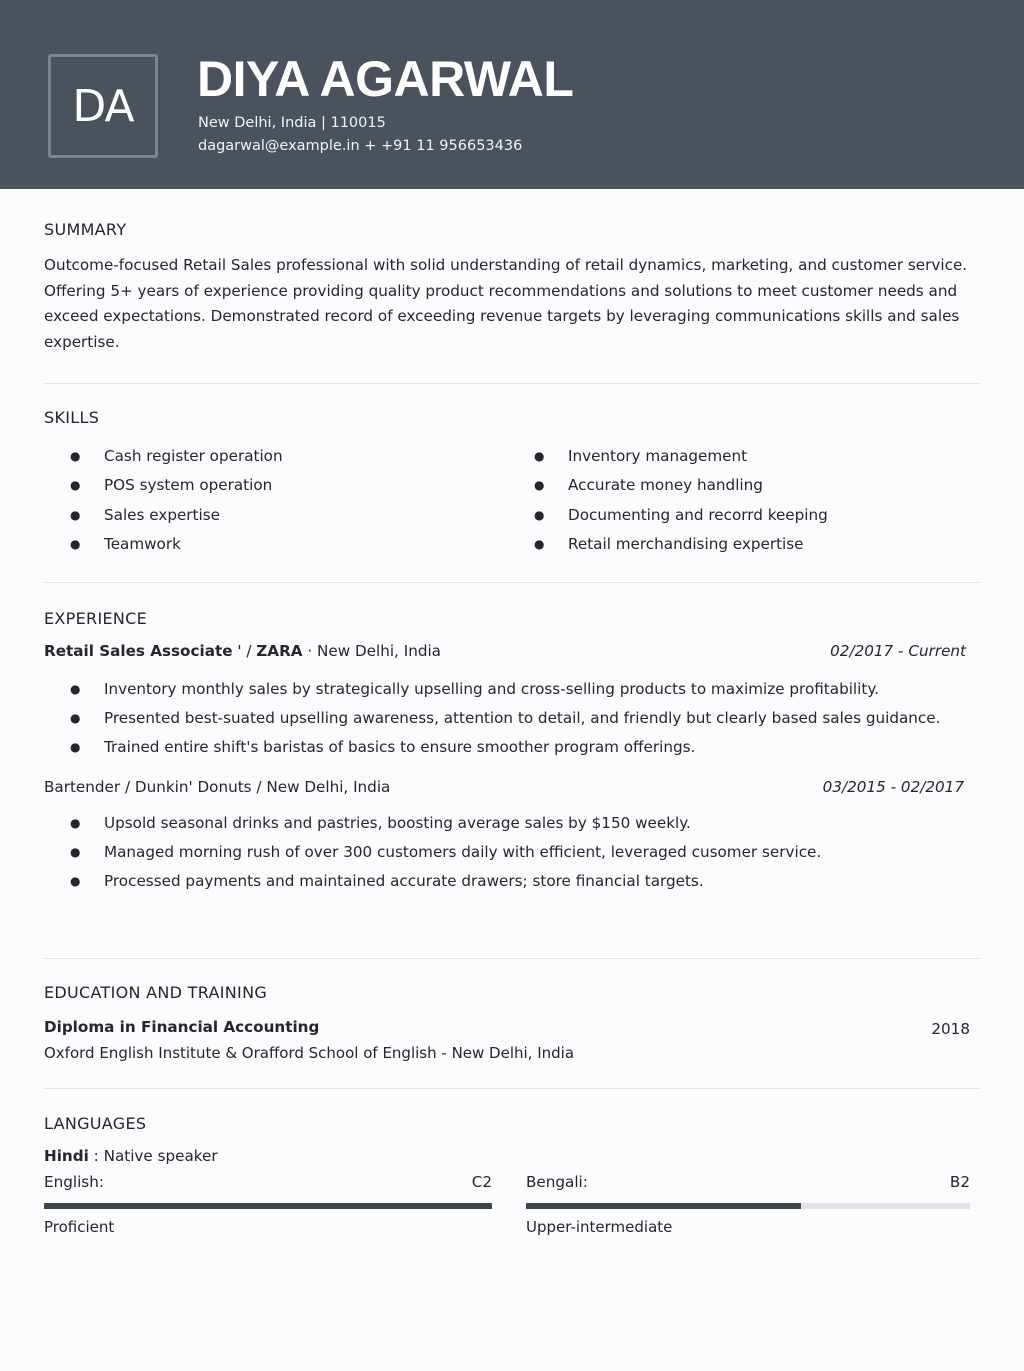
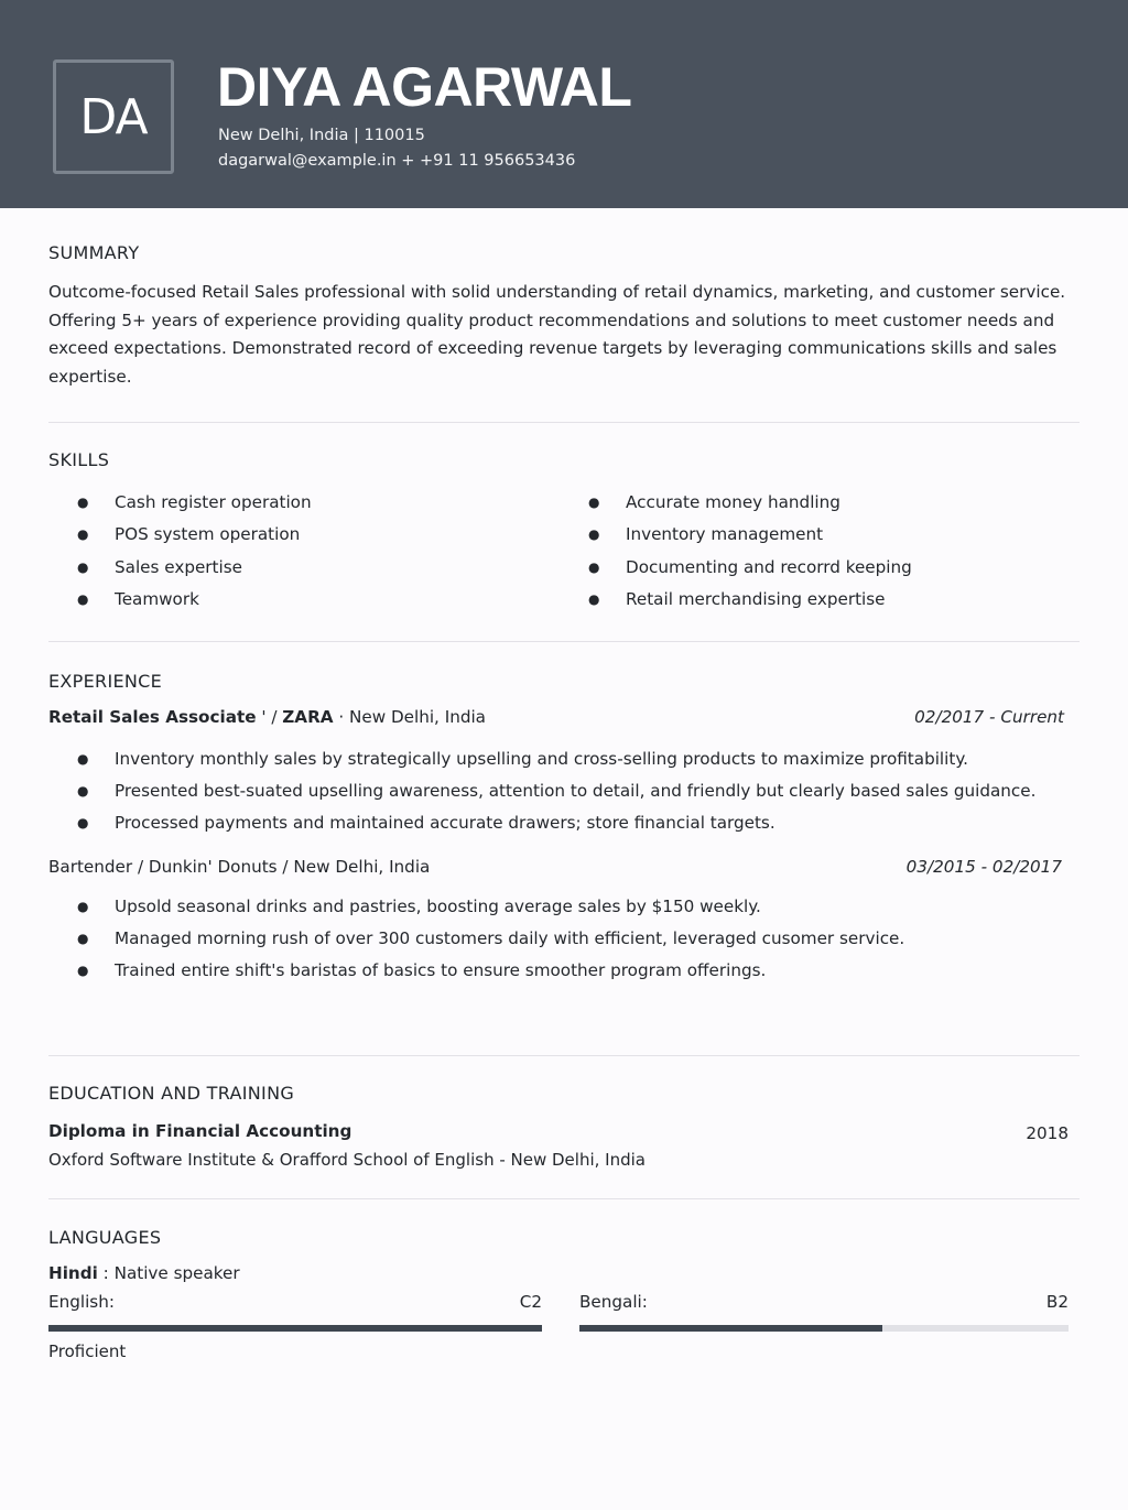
  DA
  DIYA AGARWAL
  New Delhi, India | 110015
  dagarwal@example.in + +91 11 956653436
  SUMMARY
  Outcome-focused Retail Sales professional with solid understanding of retail dynamics, marketing, and customer service. Offering 5+ years of experience providing quality product recommendations and solutions to meet customer needs and exceed expectations. Demonstrated record of exceeding revenue targets by leveraging communications skills and sales expertise.
  SKILLS
  ●
  Cash register operation
  ●
  POS system operation
  ●
  Sales expertise
  ●
  Teamwork
  ●
- Inventory management
+ Accurate money handling
  ●
- Accurate money handling
+ Inventory management
  ●
  Documenting and recorrd keeping
  ●
  Retail merchandising expertise
  EXPERIENCE
  Retail Sales Associate ' / ZARA · New Delhi, India
  02/2017 - Current
  ●
  Inventory monthly sales by strategically upselling and cross-selling products to maximize profitability.
  ●
  Presented best-suated upselling awareness, attention to detail, and friendly but clearly based sales guidance.
  ●
- Trained entire shift's baristas of basics to ensure smoother program offerings.
+ Processed payments and maintained accurate drawers; store financial targets.
  Bartender / Dunkin' Donuts / New Delhi, India
  03/2015 - 02/2017
  ●
  Upsold seasonal drinks and pastries, boosting average sales by $150 weekly.
  ●
  Managed morning rush of over 300 customers daily with efficient, leveraged cusomer service.
  ●
- Processed payments and maintained accurate drawers; store financial targets.
+ Trained entire shift's baristas of basics to ensure smoother program offerings.
  EDUCATION AND TRAINING
  Diploma in Financial Accounting
  2018
- Oxford English Institute & Orafford School of English - New Delhi, India
+ Oxford Software Institute & Orafford School of English - New Delhi, India
  LANGUAGES
  Hindi : Native speaker
  English:
  C2
  Proficient
  Bengali:
  B2
- Upper-intermediate
